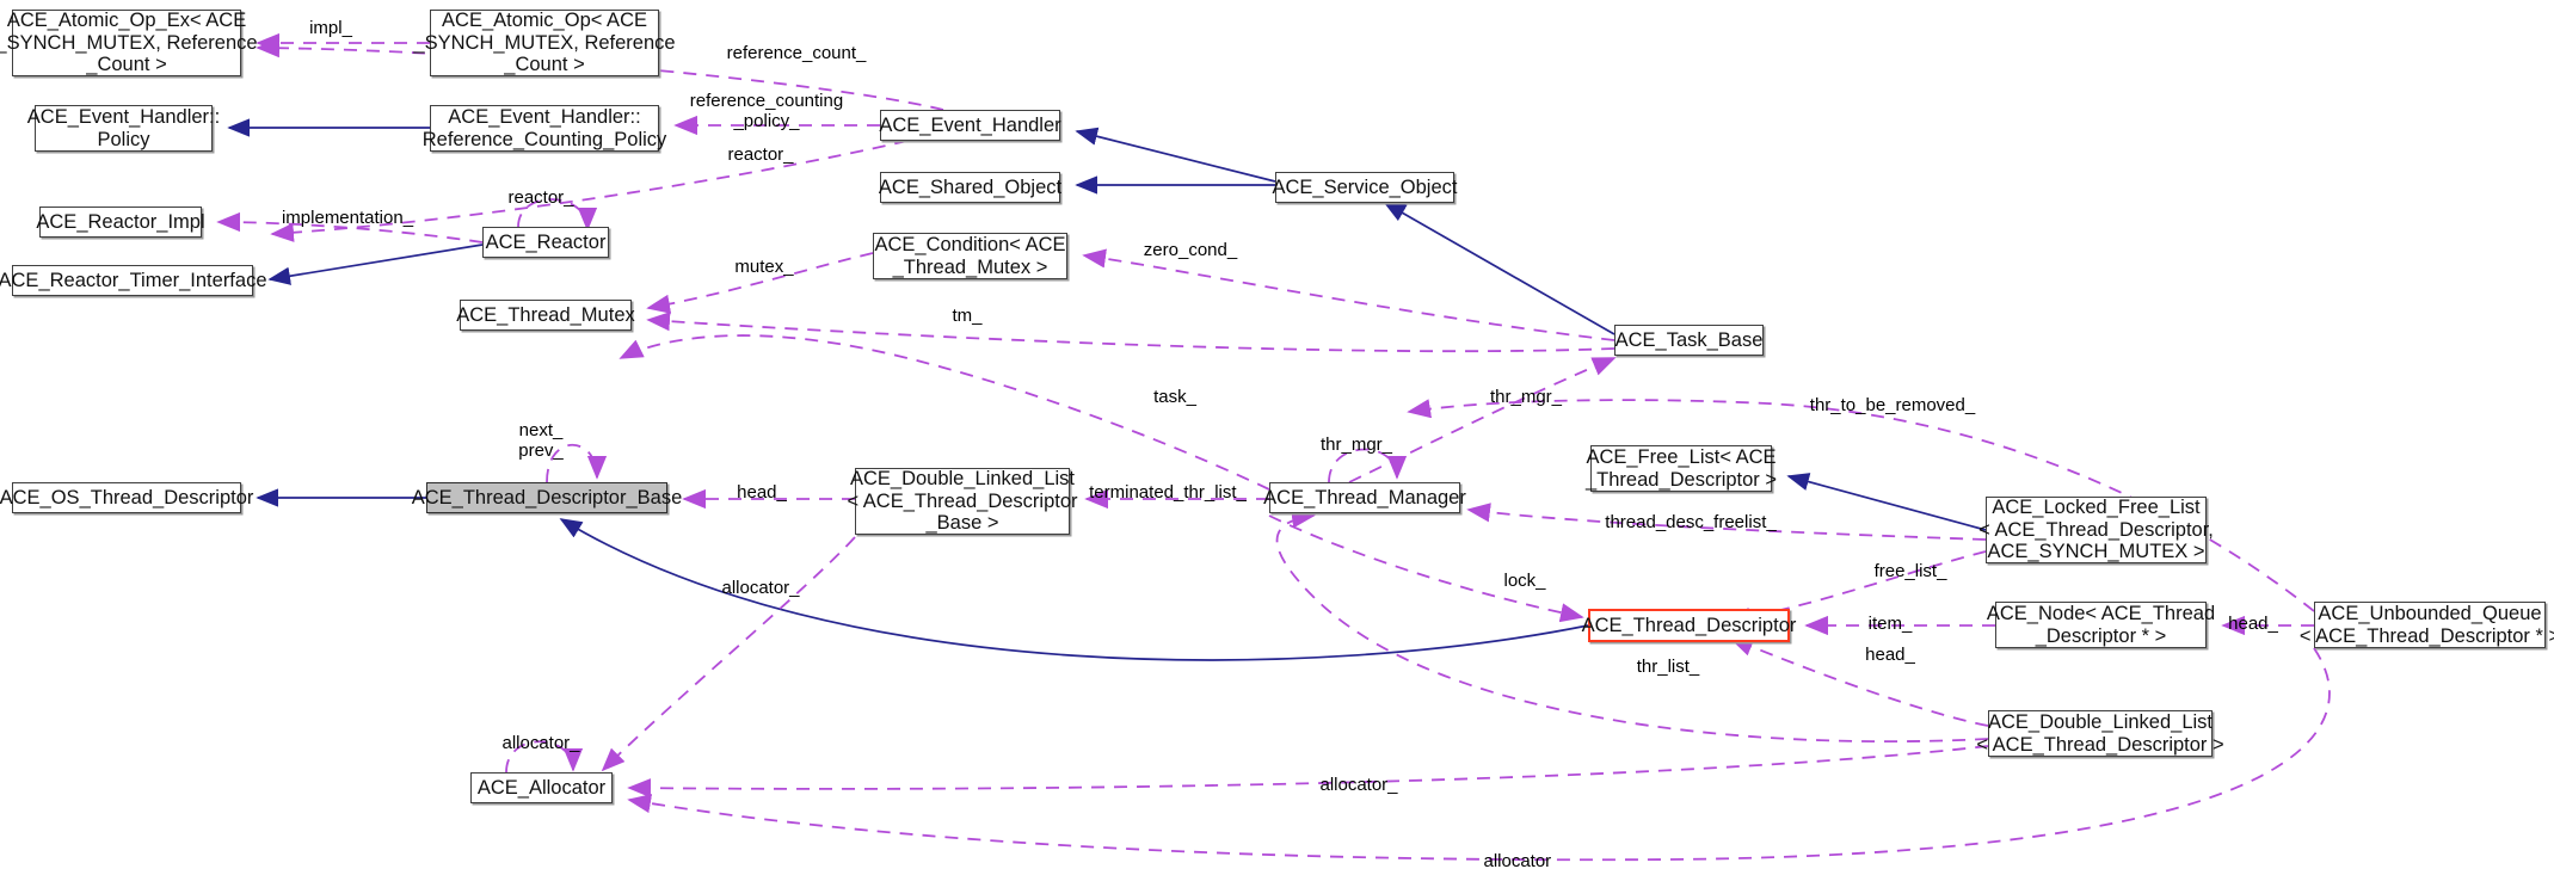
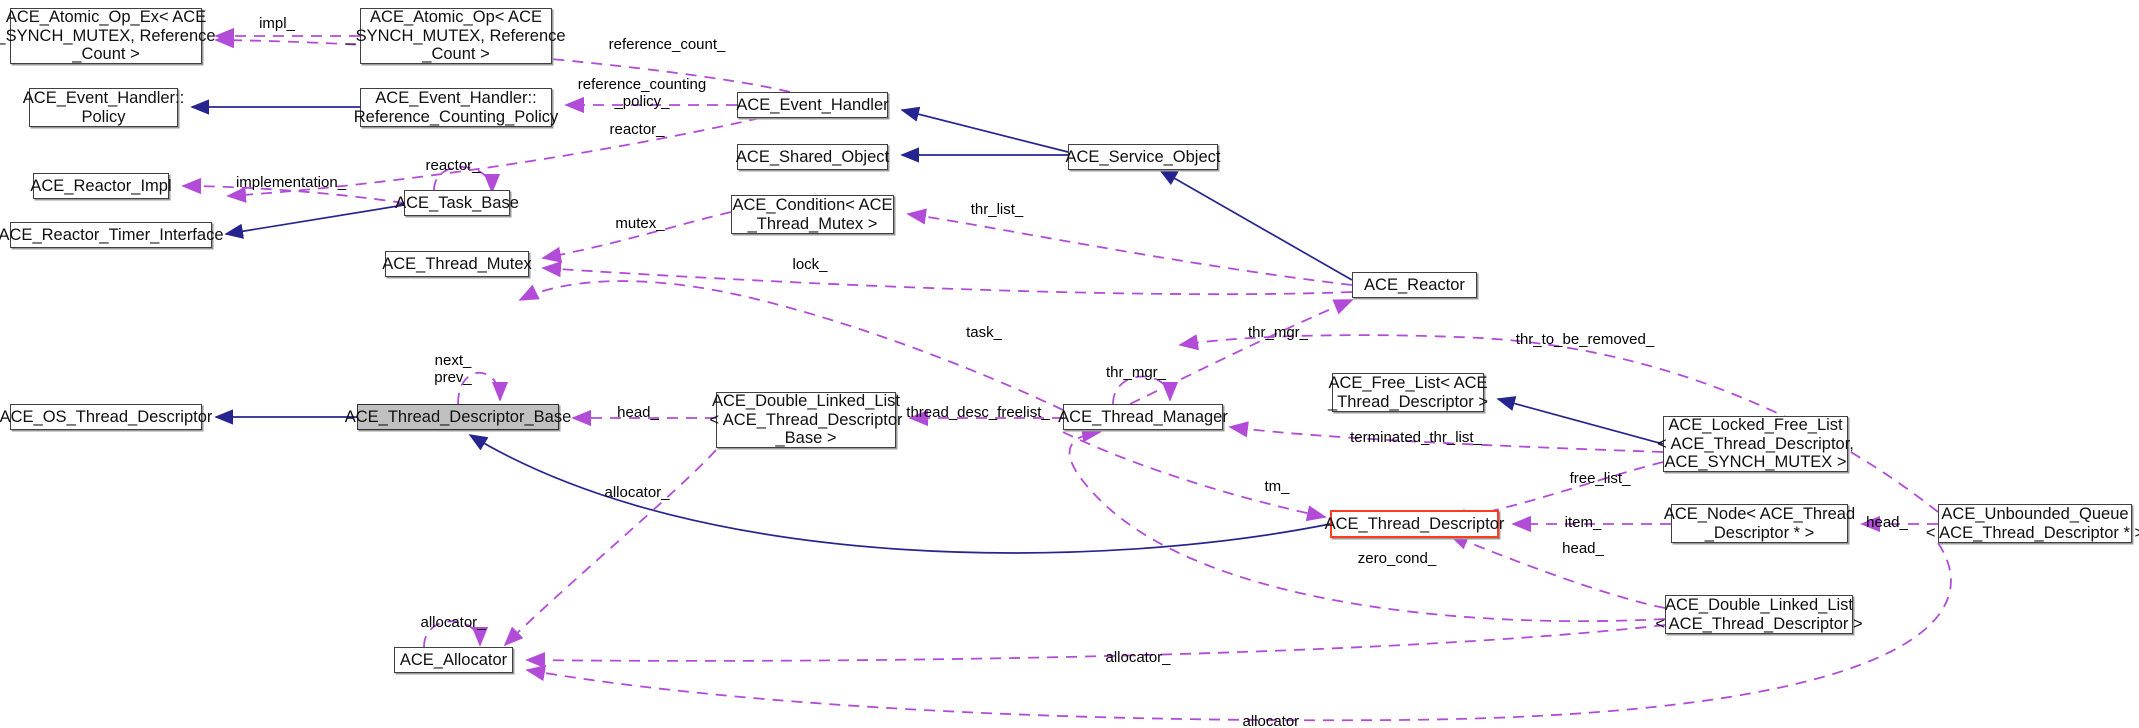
  ACE_Atomic_Op_Ex< ACE
  _SYNCH_MUTEX, Reference
  _Count >
  ACE_Atomic_Op< ACE
  _SYNCH_MUTEX, Reference
  _Count >
  ACE_Event_Handler::
  Policy
  ACE_Event_Handler::
  Reference_Counting_Policy
  ACE_Event_Handler
  ACE_Shared_Object
  ACE_Service_Object
  ACE_Reactor_Impl
- ACE_Reactor
+ ACE_Task_Base
  ACE_Condition< ACE
  _Thread_Mutex >
  ACE_Reactor_Timer_Interface
  ACE_Thread_Mutex
- ACE_Task_Base
+ ACE_Reactor
  ACE_Thread_Descriptor_Base
  ACE_Double_Linked_List
  < ACE_Thread_Descriptor
  _Base >
  ACE_Thread_Manager
  ACE_Free_List< ACE
  _Thread_Descriptor >
  ACE_Locked_Free_List
  < ACE_Thread_Descriptor,
  ACE_SYNCH_MUTEX >
  ACE_OS_Thread_Descriptor
  ACE_Thread_Descriptor
  ACE_Node< ACE_Thread
  _Descriptor * >
  ACE_Unbounded_Queue
  < ACE_Thread_Descriptor *
  ACE_Double_Linked_List
  < ACE_Thread_Descriptor >
  ACE_Allocator
  impl_
  reference_count_
  reference_counting
  _policy_
  reactor_
  implementation_
  reactor_
  mutex_
- zero_cond_
+ thr_list_
- tm_
+ lock_
  task_
  thr_mgr_
  thr_to_be_removed_
  next_
  prev_
  head_
- terminated_thr_list_
+ thread_desc_freelist_
  thr_mgr_
- thread_desc_freelist_
+ terminated_thr_list_
  free_list_
- lock_
+ tm_
  item_
  head_
  head_
- thr_list_
+ zero_cond_
  allocator_
  allocator_
  allocator_
  allocator_
